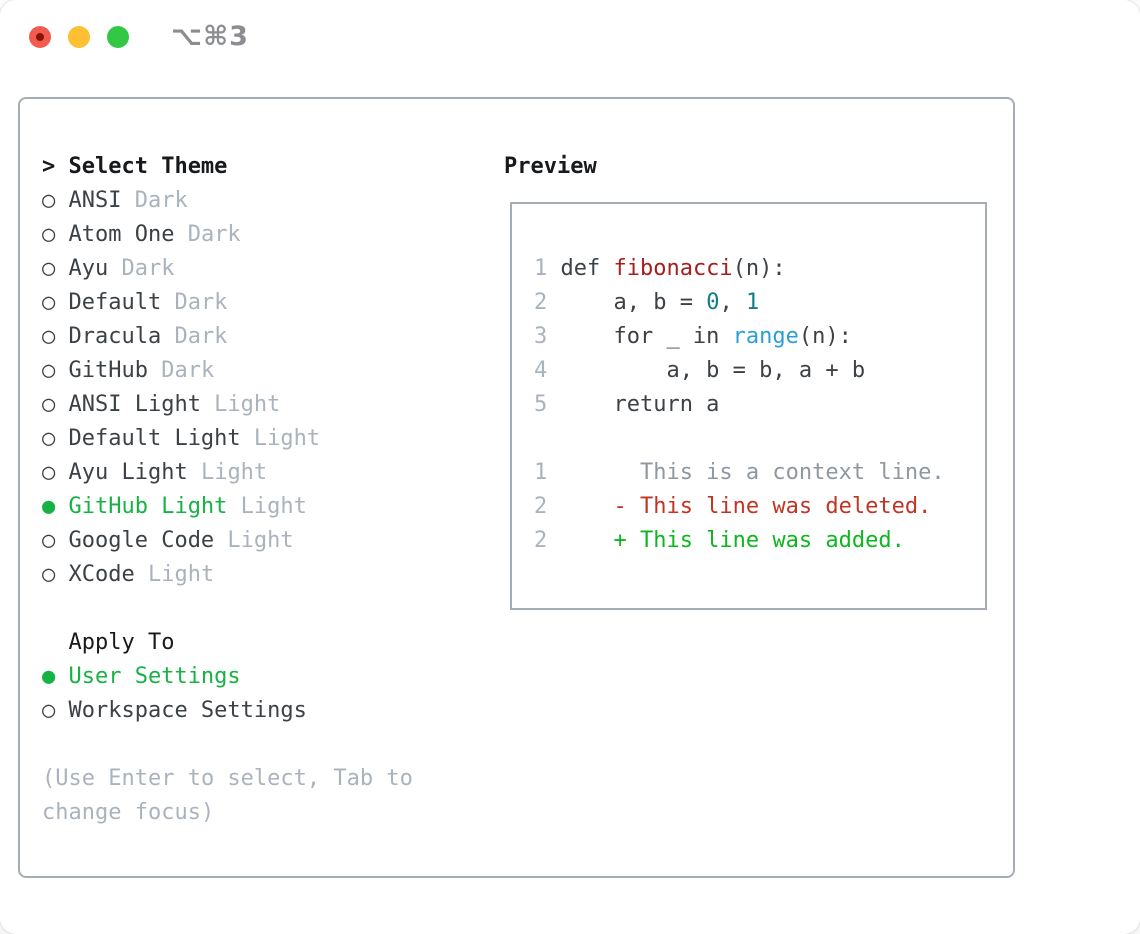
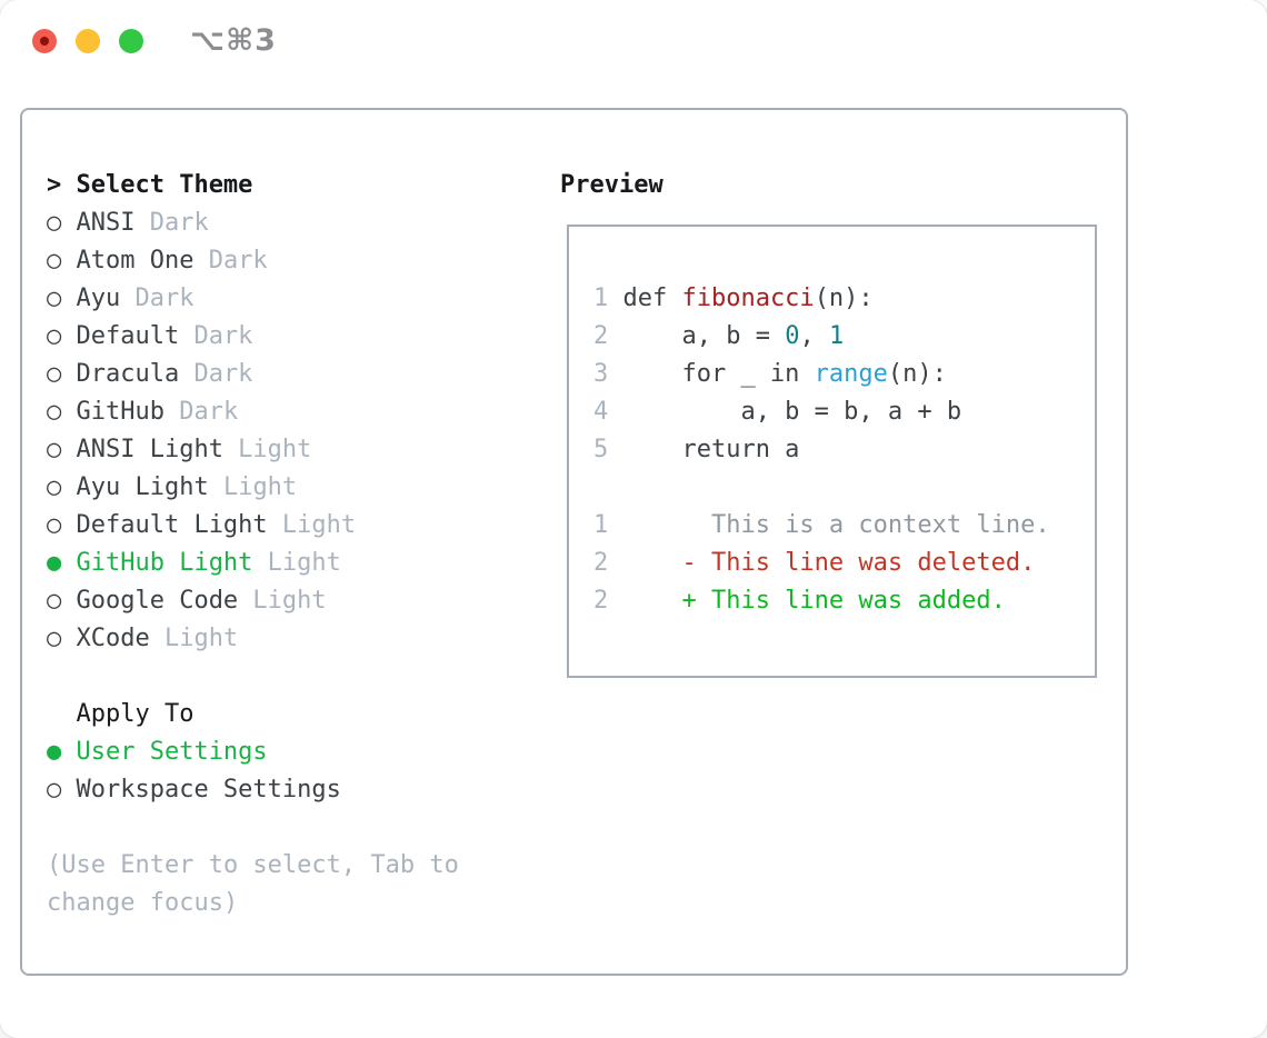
  ⌥⌘3
  >
  Select Theme
  ○
  ANSI
  Dark
  ○
  Atom One
  Dark
  ○
  Ayu
  Dark
  ○
  Default
  Dark
  ○
  Dracula
  Dark
  ○
  GitHub
  Dark
  ○
  ANSI Light
  Light
  ○
- Default Light
+ Ayu Light
  Light
  ○
- Ayu Light
+ Default Light
  Light
  ●
  GitHub Light
  Light
  ○
  Google Code
  Light
  ○
  XCode
  Light
  Apply To
  ●
  User Settings
  ○
  Workspace Settings
  (Use Enter to select, Tab to change focus)
  Preview
  1
  def fibonacci(n):
  2
  a, b = 0, 1
  3
  for _ in range(n):
  4
  a, b = b, a + b
  5
  return a
  1
  This is a context line.
  2
  - This line was deleted.
  2
  + This line was added.
